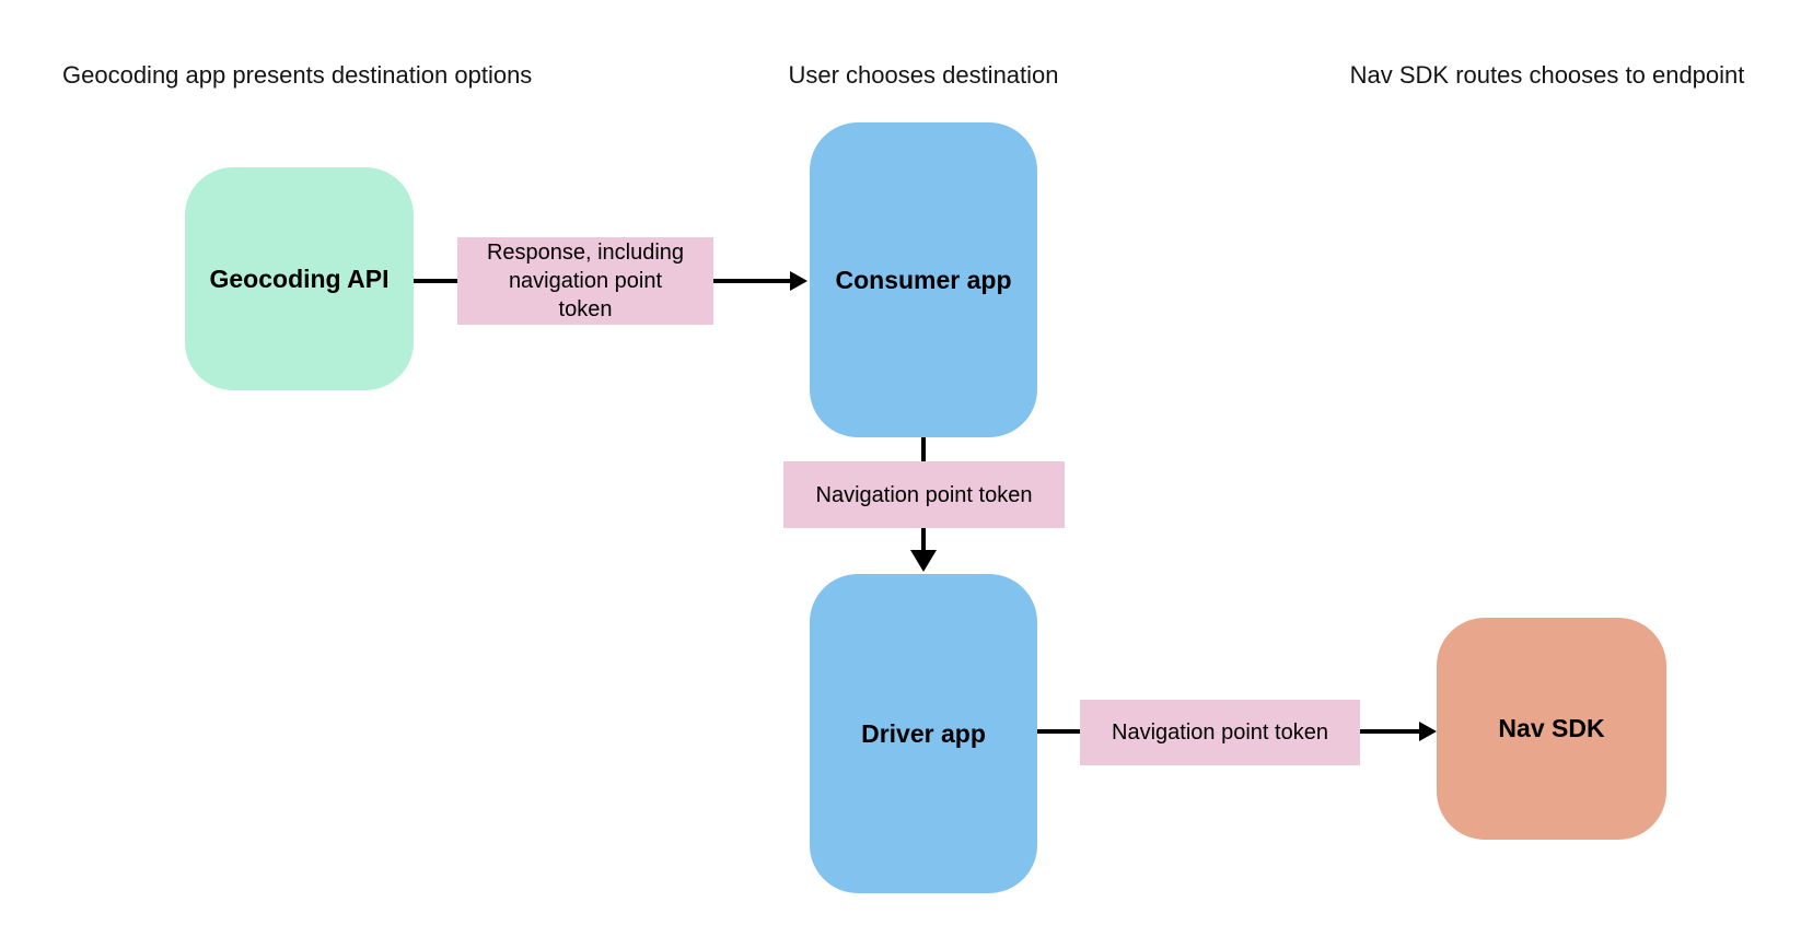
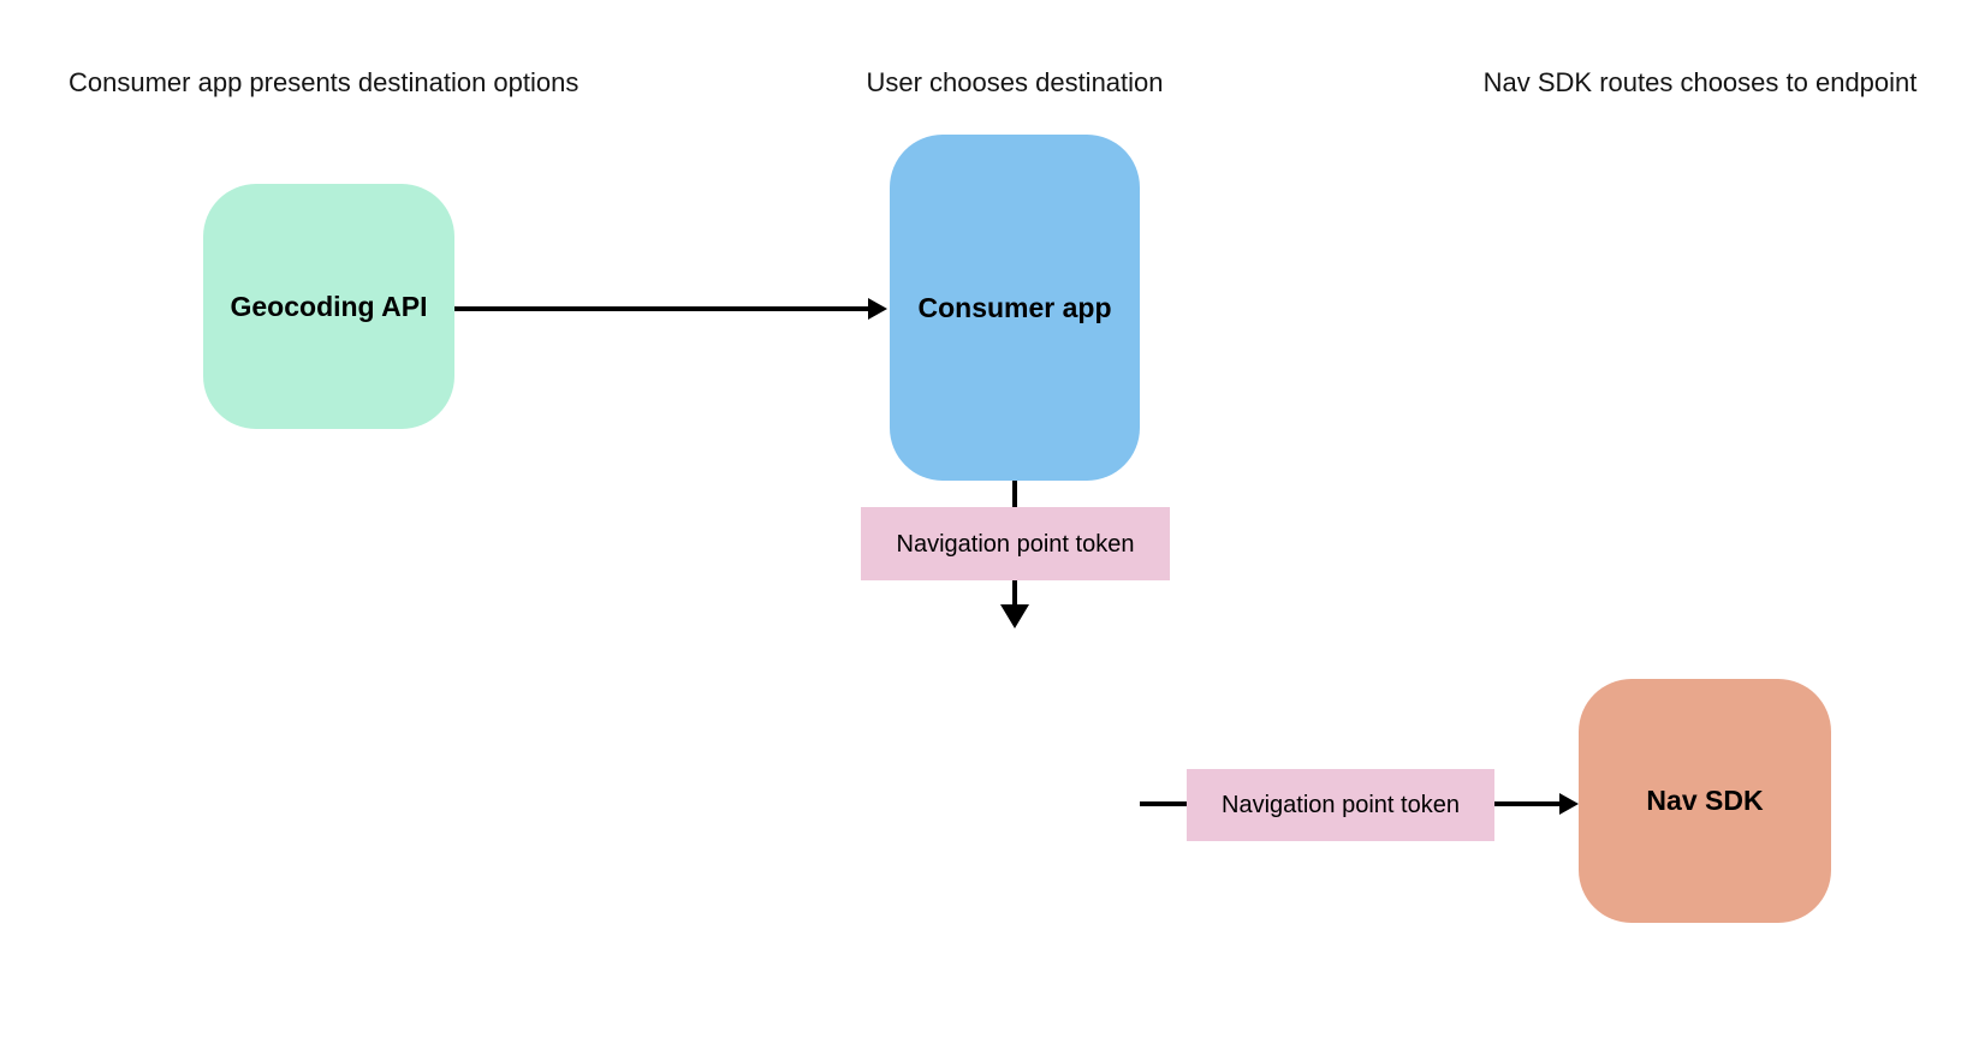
- Geocoding app presents destination options
+ Consumer app presents destination options
  User chooses destination
  Nav SDK routes chooses to endpoint
- Response, including navigation point token
  Navigation point token
  Navigation point token
  Geocoding API
  Consumer app
- Driver app
  Nav SDK
